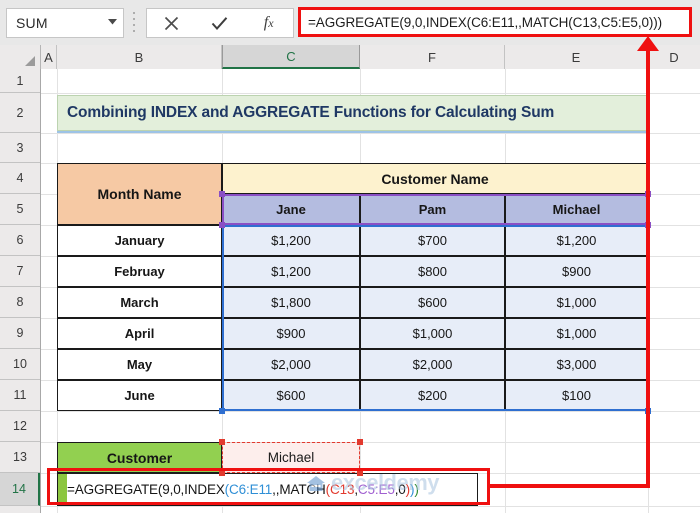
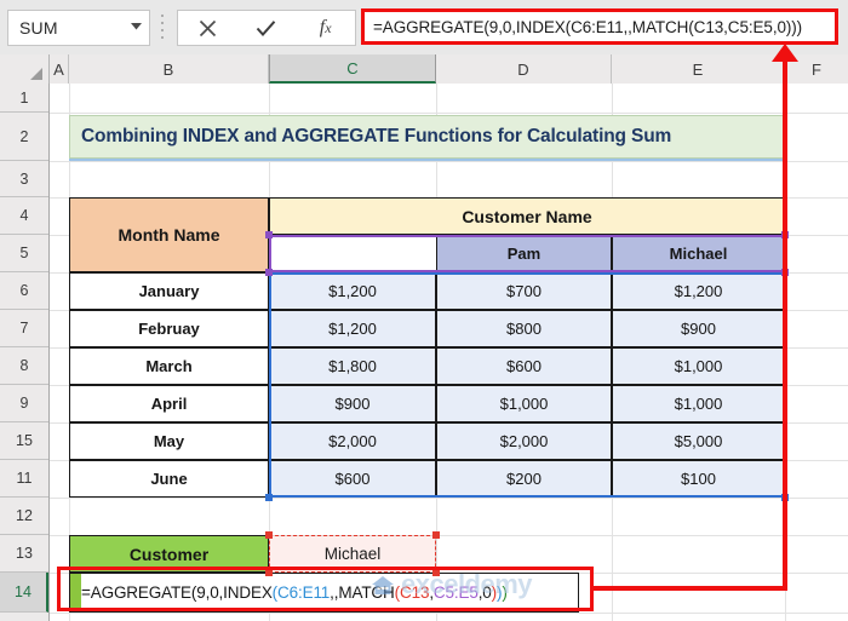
  SUM
  fx
  =AGGREGATE(9,0,INDEX(C6:E11,,MATCH(C13,C5:E5,0)))
  A
  B
  C
- F
+ D
  E
- D
+ F
  1
  2
  3
  4
  5
  6
  7
  8
  9
- 10
+ 15
  11
  12
  13
  14
  Combining INDEX and AGGREGATE Functions for Calculating Sum
  Month Name
  Customer Name
- Jane
  Pam
  Michael
  January
  $1,200
  $700
  $1,200
  Februay
  $1,200
  $800
  $900
  March
  $1,800
  $600
  $1,000
  April
  $900
  $1,000
  $1,000
  May
  $2,000
  $2,000
- $3,000
+ $5,000
  June
  $600
  $200
  $100
  Customer
  Michael
  =AGGREGATE(9,0,INDEX(C6:E11,,MATCH(C13,C5:E5,0)))
  exceldemy
